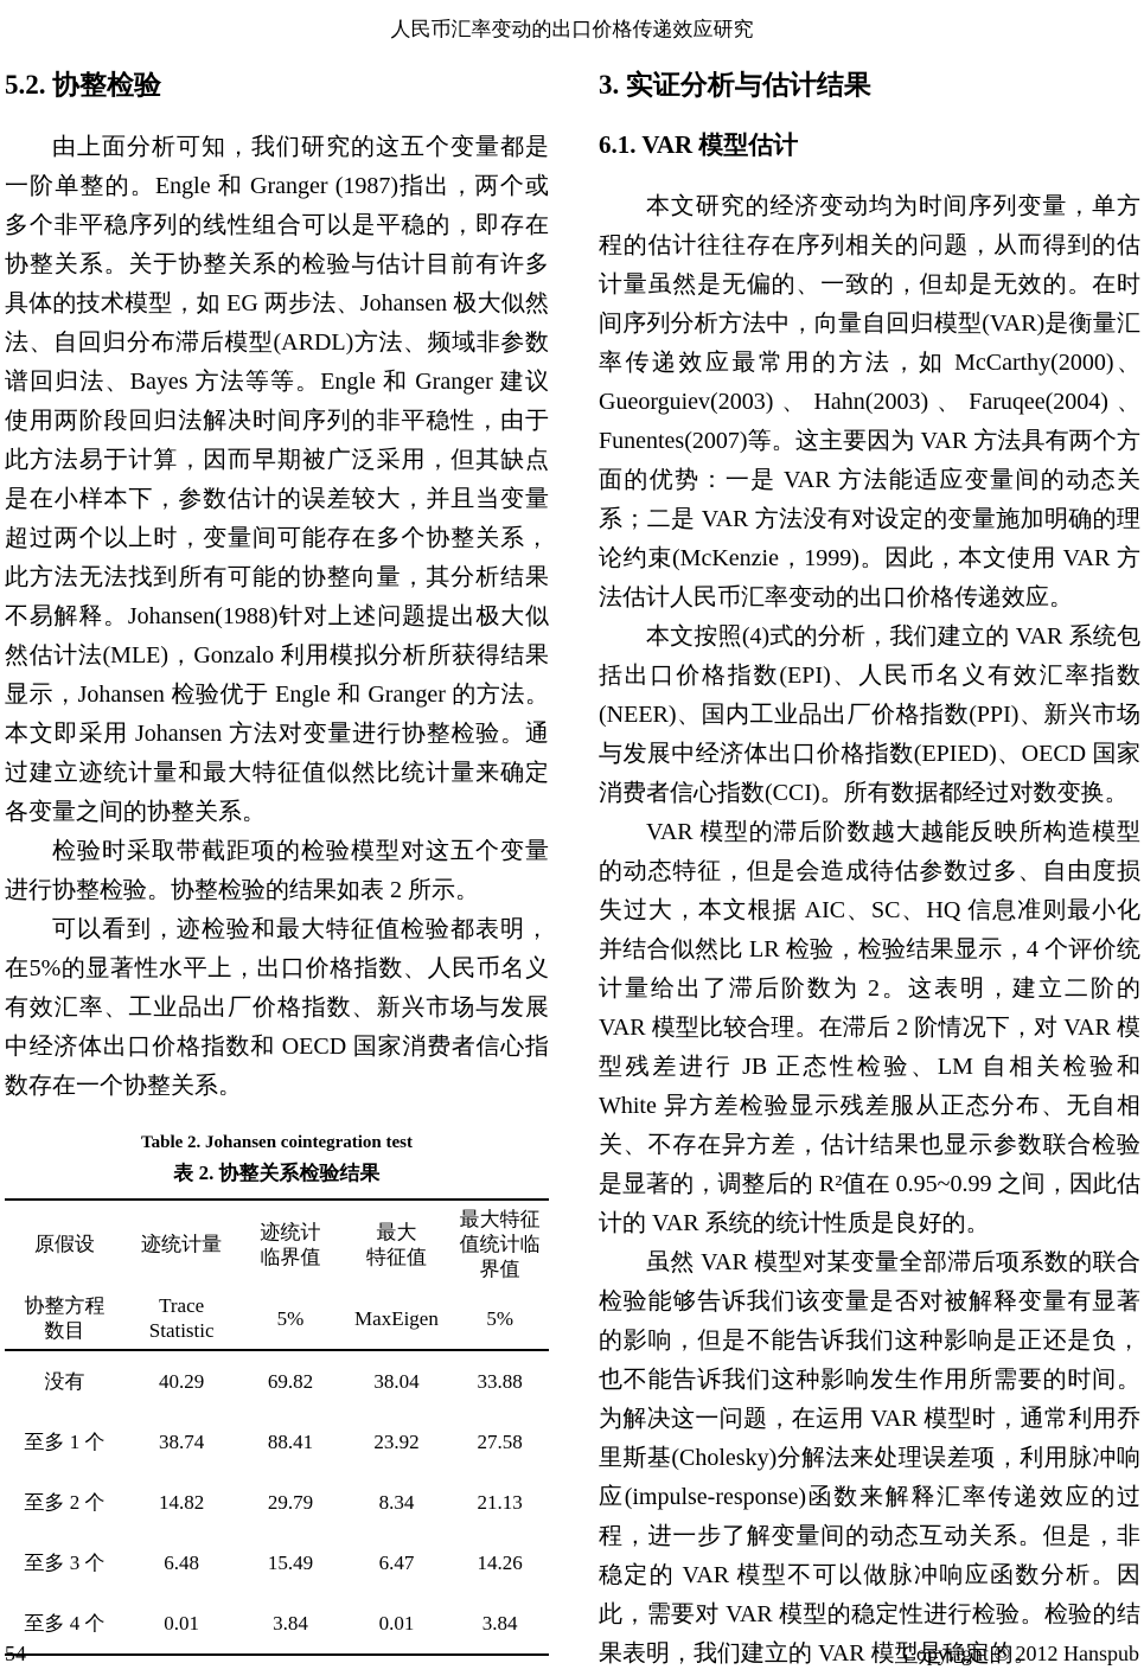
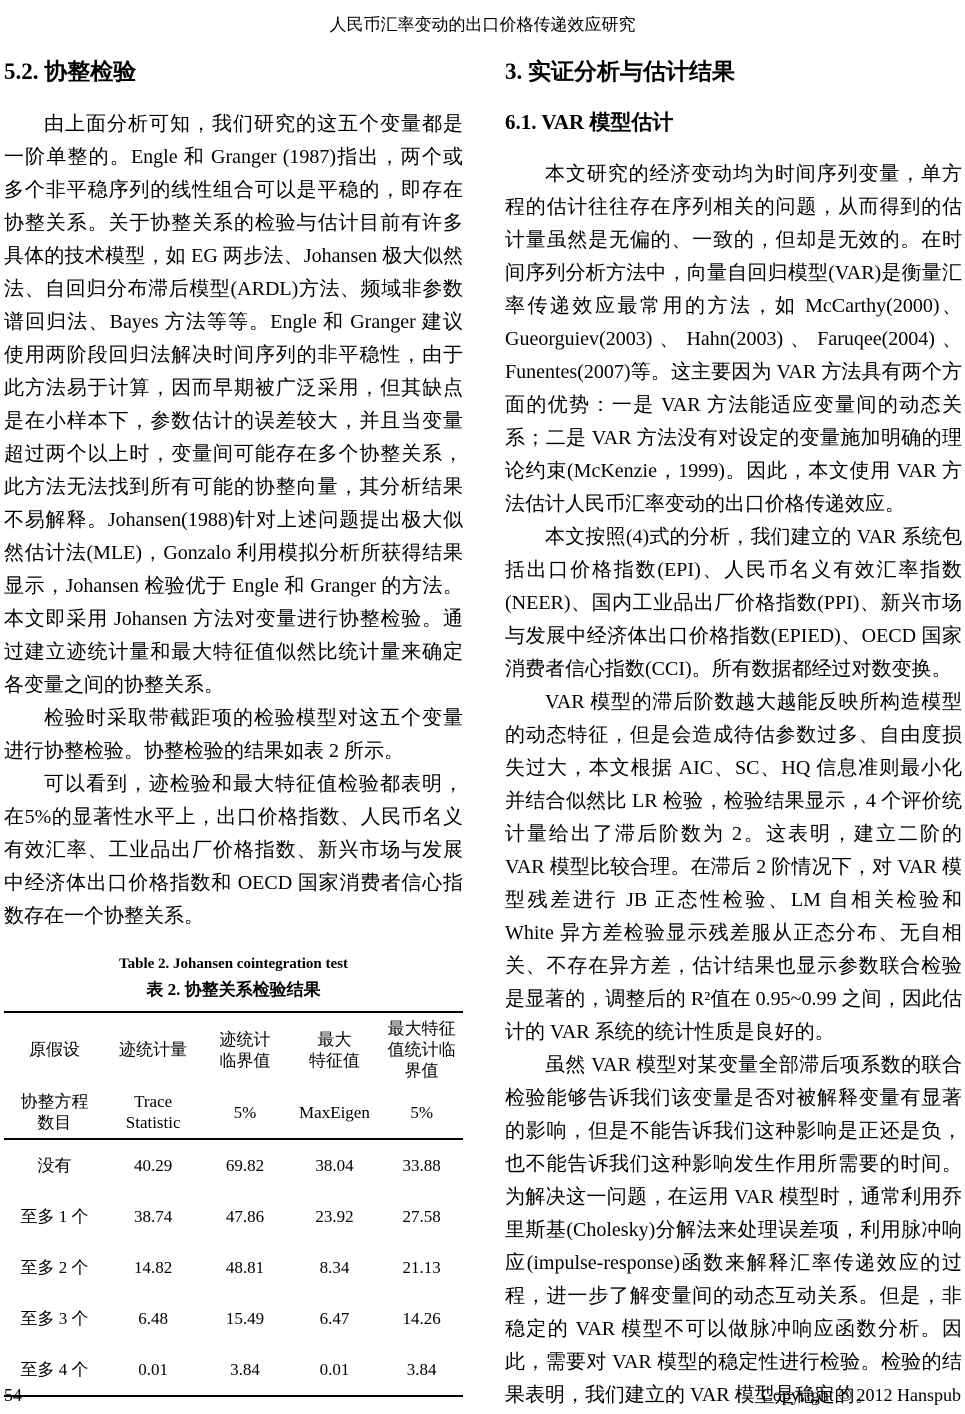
  人民币汇率变动的出口价格传递效应研究
  5.2. 协整检验
  由上面分析可知，我们研究的这五个变量都是一阶单整的。Engle 和 Granger (1987)指出，两个或多个非平稳序列的线性组合可以是平稳的，即存在协整关系。关于协整关系的检验与估计目前有许多具体的技术模型，如 EG 两步法、Johansen 极大似然法、自回归分布滞后模型(ARDL)方法、频域非参数谱回归法、Bayes 方法等等。Engle 和 Granger 建议使用两阶段回归法解决时间序列的非平稳性，由于此方法易于计算，因而早期被广泛采用，但其缺点是在小样本下，参数估计的误差较大，并且当变量超过两个以上时，变量间可能存在多个协整关系，此方法无法找到所有可能的协整向量，其分析结果不易解释。Johansen(1988)针对上述问题提出极大似然估计法(MLE)，Gonzalo 利用模拟分析所获得结果显示，Johansen 检验优于 Engle 和 Granger 的方法。本文即采用 Johansen 方法对变量进行协整检验。通过建立迹统计量和最大特征值似然比统计量来确定各变量之间的协整关系。
  检验时采取带截距项的检验模型对这五个变量进行协整检验。协整检验的结果如表 2 所示。
  可以看到，迹检验和最大特征值检验都表明，在5%的显著性水平上，出口价格指数、人民币名义有效汇率、工业品出厂价格指数、新兴市场与发展中经济体出口价格指数和 OECD 国家消费者信心指数存在一个协整关系。
  Table 2. Johansen cointegration test
  表 2. 协整关系检验结果
  原假设	迹统计量	迹统计 临界值	最大 特征值	最大特征 值统计临 界值
  协整方程 数目	Trace Statistic	5%	MaxEigen	5%
  没有	40.29	69.82	38.04	33.88
- 至多 1 个	38.74	88.41	23.92	27.58
+ 至多 1 个	38.74	47.86	23.92	27.58
- 至多 2 个	14.82	29.79	8.34	21.13
+ 至多 2 个	14.82	48.81	8.34	21.13
  至多 3 个	6.48	15.49	6.47	14.26
  至多 4 个	0.01	3.84	0.01	3.84
  3. 实证分析与估计结果
  6.1. VAR 模型估计
  本文研究的经济变动均为时间序列变量，单方程的估计往往存在序列相关的问题，从而得到的估计量虽然是无偏的、一致的，但却是无效的。在时间序列分析方法中，向量自回归模型(VAR)是衡量汇率传递效应最常用的方法，如 McCarthy(2000)、Gueorguiev(2003)、Hahn(2003)、Faruqee(2004)、Funentes(2007)等。这主要因为 VAR 方法具有两个方面的优势：一是 VAR 方法能适应变量间的动态关系；二是 VAR 方法没有对设定的变量施加明确的理论约束(McKenzie，1999)。因此，本文使用 VAR 方法估计人民币汇率变动的出口价格传递效应。
  本文按照(4)式的分析，我们建立的 VAR 系统包括出口价格指数(EPI)、人民币名义有效汇率指数(NEER)、国内工业品出厂价格指数(PPI)、新兴市场与发展中经济体出口价格指数(EPIED)、OECD 国家消费者信心指数(CCI)。所有数据都经过对数变换。
  VAR 模型的滞后阶数越大越能反映所构造模型的动态特征，但是会造成待估参数过多、自由度损失过大，本文根据 AIC、SC、HQ 信息准则最小化并结合似然比 LR 检验，检验结果显示，4 个评价统计量给出了滞后阶数为 2。这表明，建立二阶的 VAR 模型比较合理。在滞后 2 阶情况下，对 VAR 模型残差进行 JB 正态性检验、LM 自相关检验和 White 异方差检验显示残差服从正态分布、无自相关、不存在异方差，估计结果也显示参数联合检验是显著的，调整后的 R²值在 0.95~0.99 之间，因此估计的 VAR 系统的统计性质是良好的。
  虽然 VAR 模型对某变量全部滞后项系数的联合检验能够告诉我们该变量是否对被解释变量有显著的影响，但是不能告诉我们这种影响是正还是负，也不能告诉我们这种影响发生作用所需要的时间。为解决这一问题，在运用 VAR 模型时，通常利用乔里斯基(Cholesky)分解法来处理误差项，利用脉冲响应(impulse-response)函数来解释汇率传递效应的过程，进一步了解变量间的动态互动关系。但是，非稳定的 VAR 模型不可以做脉冲响应函数分析。因此，需要对 VAR 模型的稳定性进行检验。检验的结果表明，我们建立的 VAR 模型是稳定的。
  54
  Copyright © 2012 Hanspub
